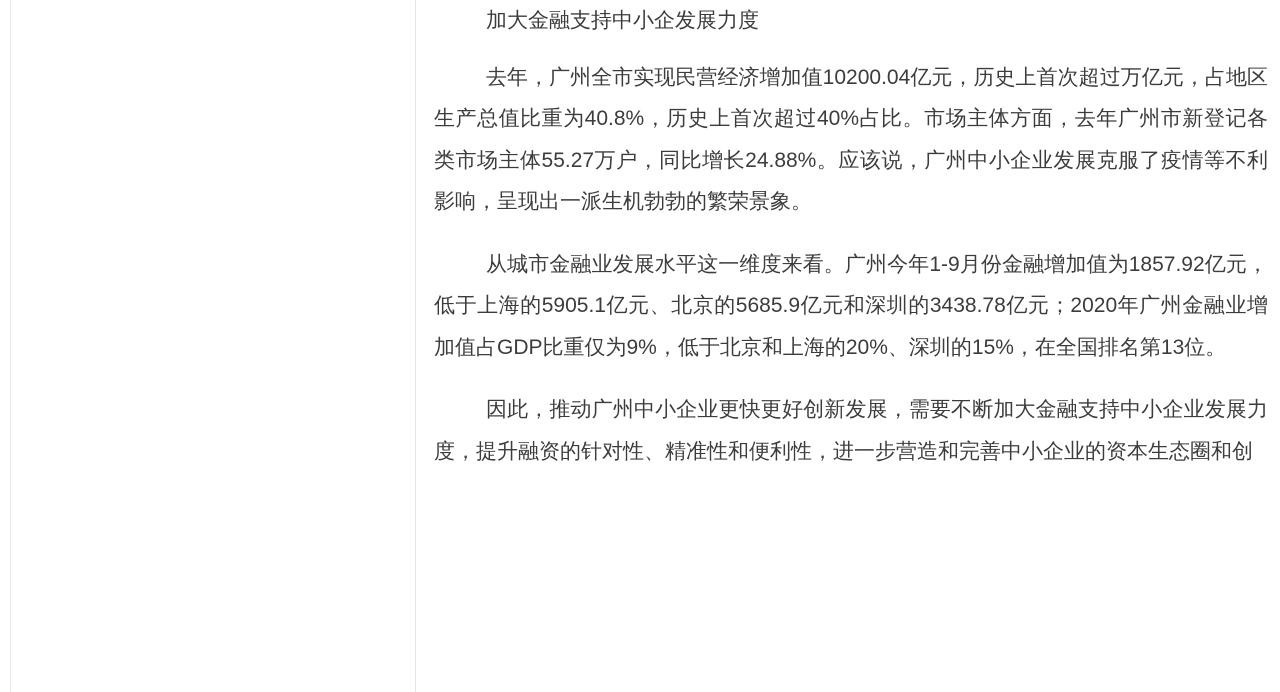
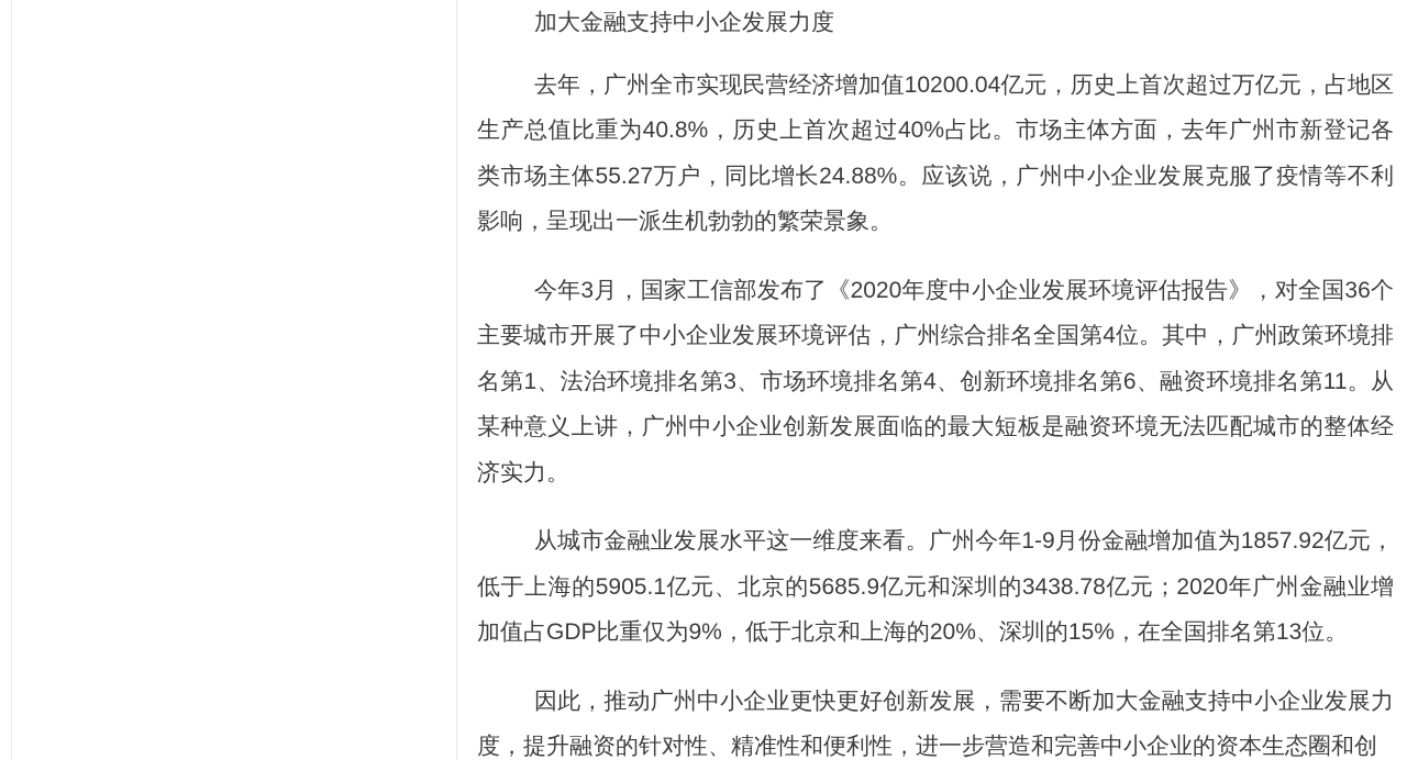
  加大金融支持中小企发展力度
  去年，广州全市实现民营经济增加值10200.04亿元，历史上首次超过万亿元，占地区生产总值比重为40.8%，历史上首次超过40%占比。市场主体方面，去年广州市新登记各类市场主体55.27万户，同比增长24.88%。应该说，广州中小企业发展克服了疫情等不利影响，呈现出一派生机勃勃的繁荣景象。
+ 今年3月，国家工信部发布了《2020年度中小企业发展环境评估报告》，对全国36个主要城市开展了中小企业发展环境评估，广州综合排名全国第4位。其中，广州政策环境排名第1、法治环境排名第3、市场环境排名第4、创新环境排名第6、融资环境排名第11。从某种意义上讲，广州中小企业创新发展面临的最大短板是融资环境无法匹配城市的整体经济实力。
  从城市金融业发展水平这一维度来看。广州今年1-9月份金融增加值为1857.92亿元，低于上海的5905.1亿元、北京的5685.9亿元和深圳的3438.78亿元；2020年广州金融业增加值占GDP比重仅为9%，低于北京和上海的20%、深圳的15%，在全国排名第13位。
  因此，推动广州中小企业更快更好创新发展，需要不断加大金融支持中小企业发展力度，提升融资的针对性、精准性和便利性，进一步营造和完善中小企业的资本生态圈和创
